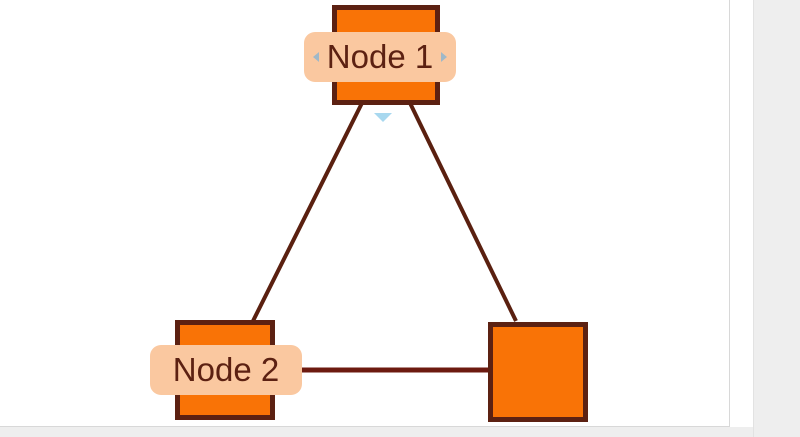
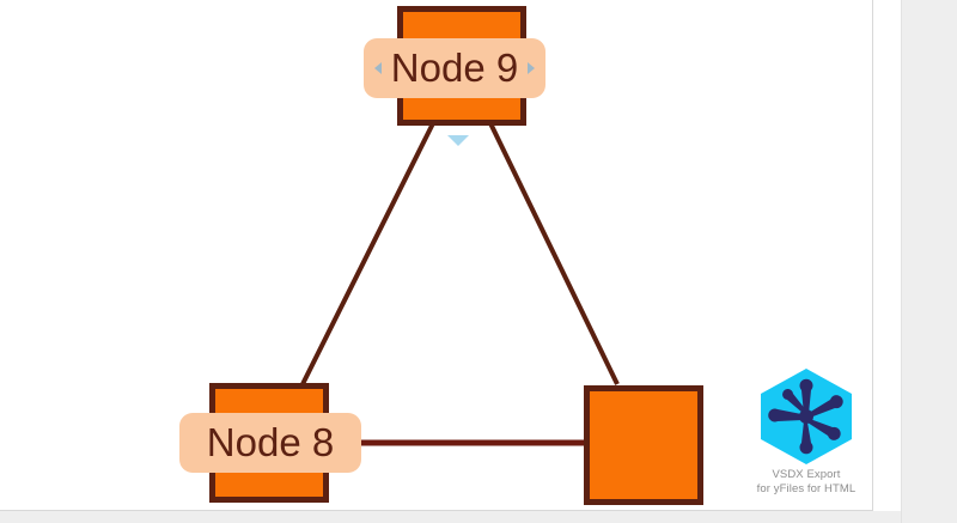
- Node 1
+ Node 9
- Node 2
+ Node 8
+ VSDX Export
+ for yFiles for HTML
